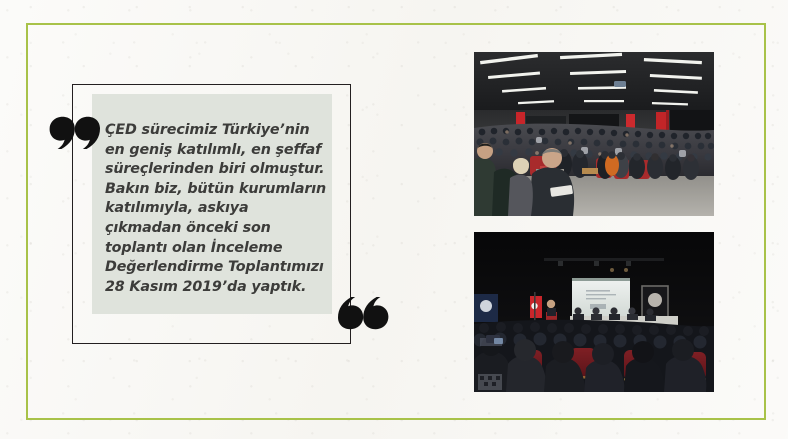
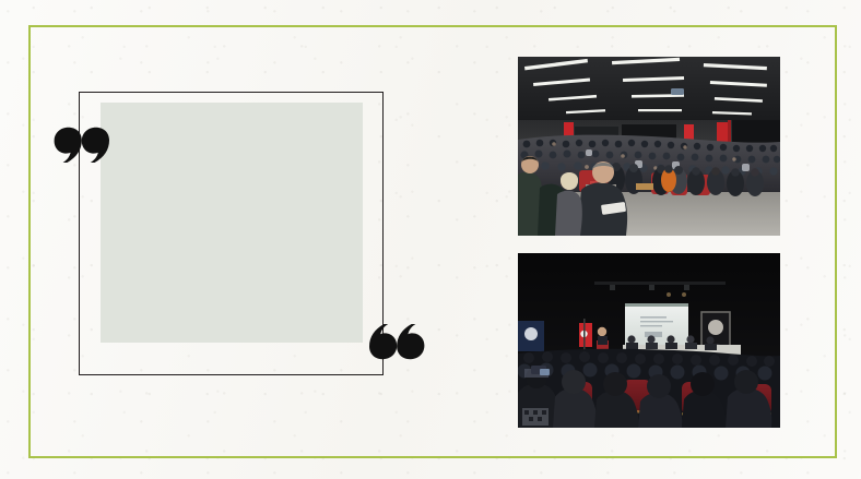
- ÇED sürecimiz Türkiye’nin en geniş katılımlı, en şeffaf süreçlerinden biri olmuştur. Bakın biz, bütün kurumların katılımıyla, askıya çıkmadan önceki son toplantı olan İnceleme Değerlendirme Toplantımızı 28 Kasım 2019’da yaptık.
